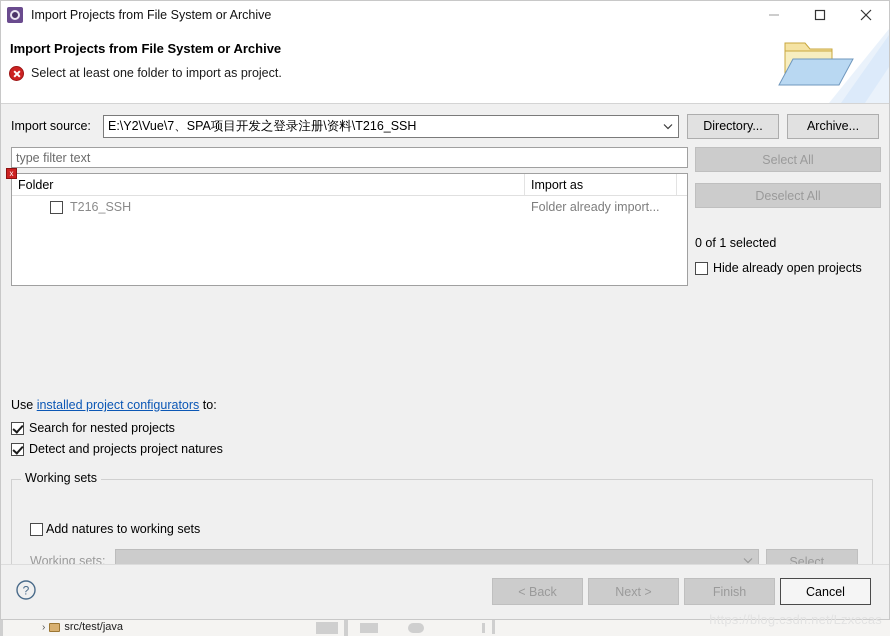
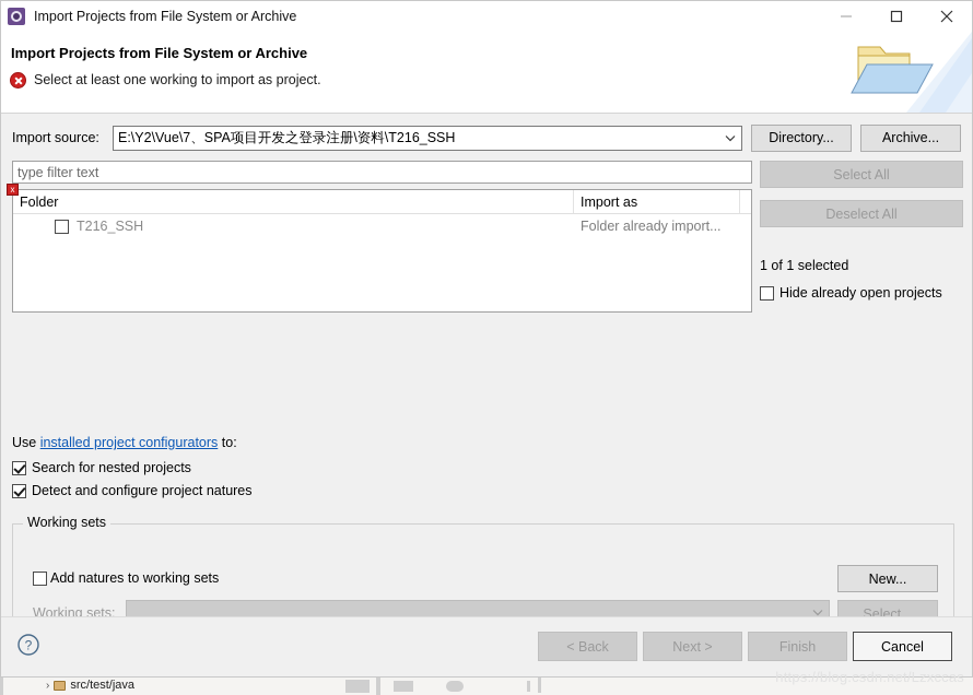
  Import Projects from File System or Archive
  Import Projects from File System or Archive
- Select at least one folder to import as project.
+ Select at least one working to import as project.
  Import source:
  E:\Y2\Vue\7、SPA项目开发之登录注册\资料\T216_SSH
  Directory...
  Archive...
  type filter text
  x
  Folder
  Import as
  T216_SSH
  Folder already import...
  Select All
  Deselect All
- 0 of 1 selected
+ 1 of 1 selected
  Hide already open projects
  Use installed project configurators to:
  Search for nested projects
- Detect and projects project natures
+ Detect and configure project natures
  Working sets
  Add natures to working sets
+ New...
  Working sets:
  Select...
  ?
  < Back
  Next >
  Finish
  Cancel
  ›
  src/test/java
  https://blog.csdn.net/Lzxccas
